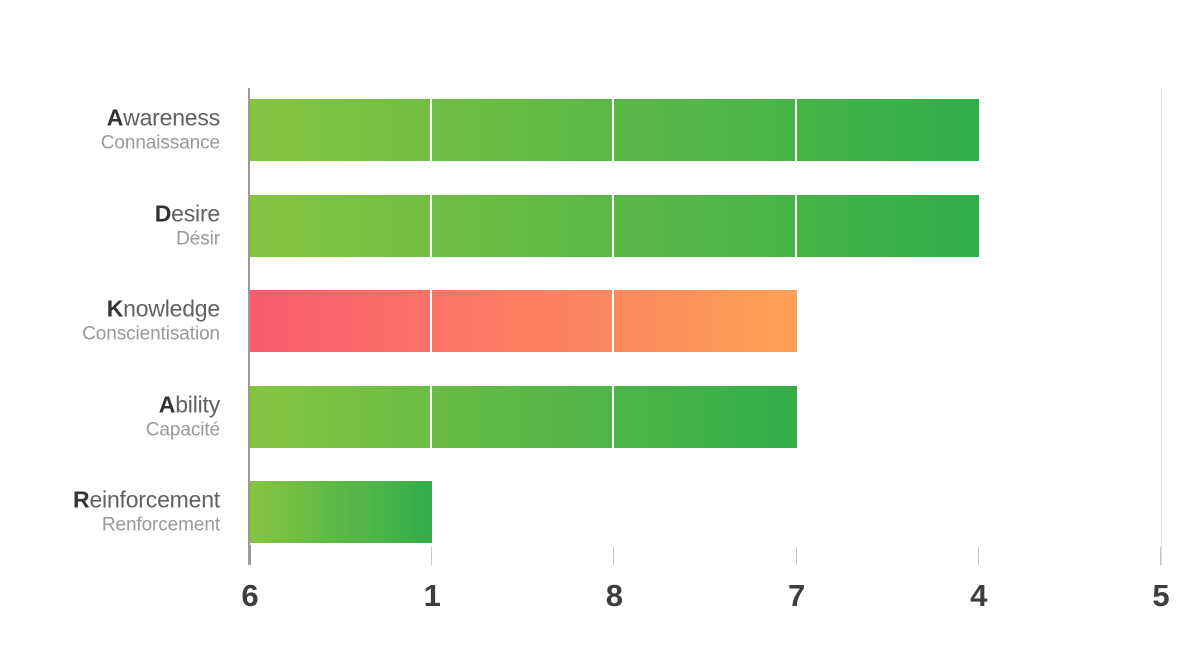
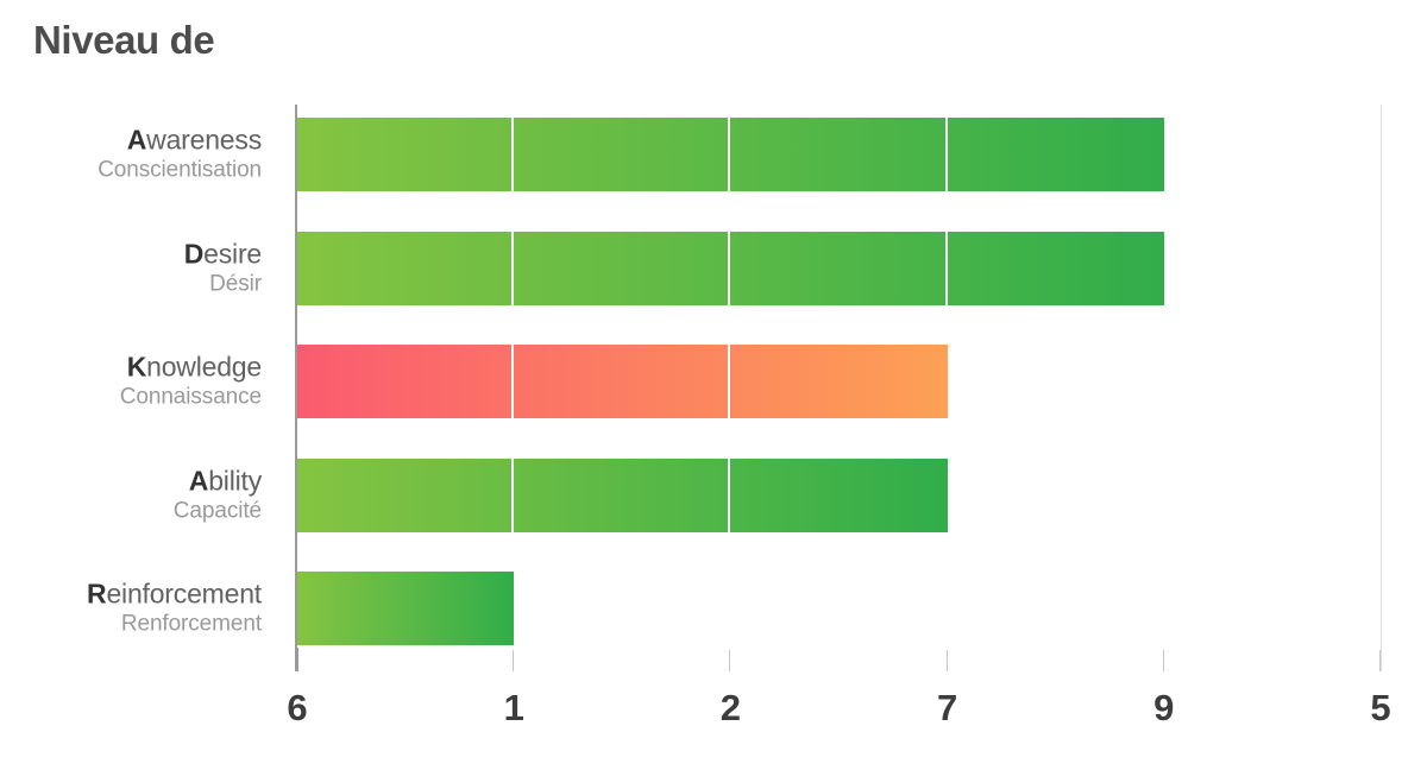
+ Niveau de
  Awareness
- Connaissance
+ Conscientisation
  Desire
  Désir
  Knowledge
- Conscientisation
+ Connaissance
  Ability
  Capacité
  Reinforcement
  Renforcement
  6
  1
- 8
+ 2
  7
- 4
+ 9
  5
